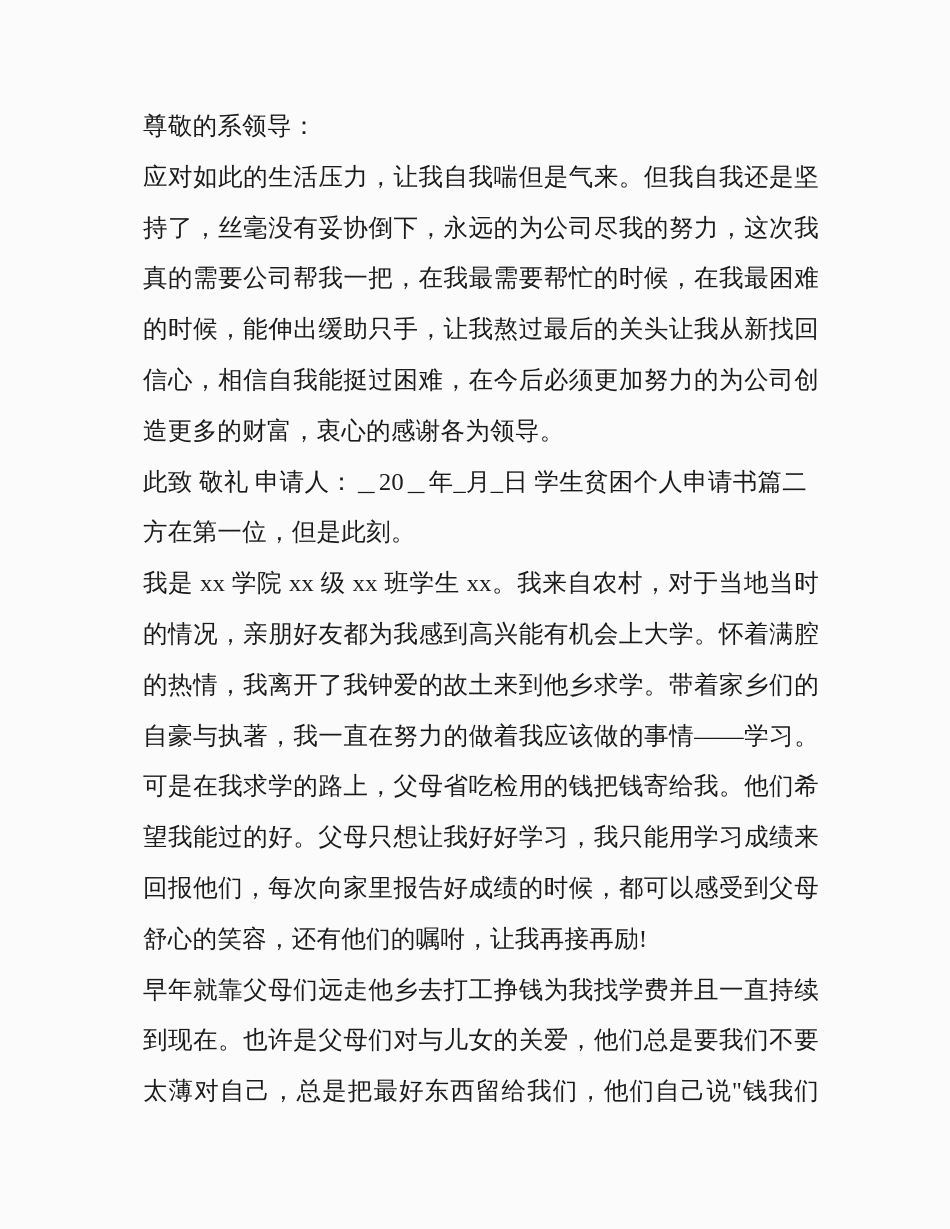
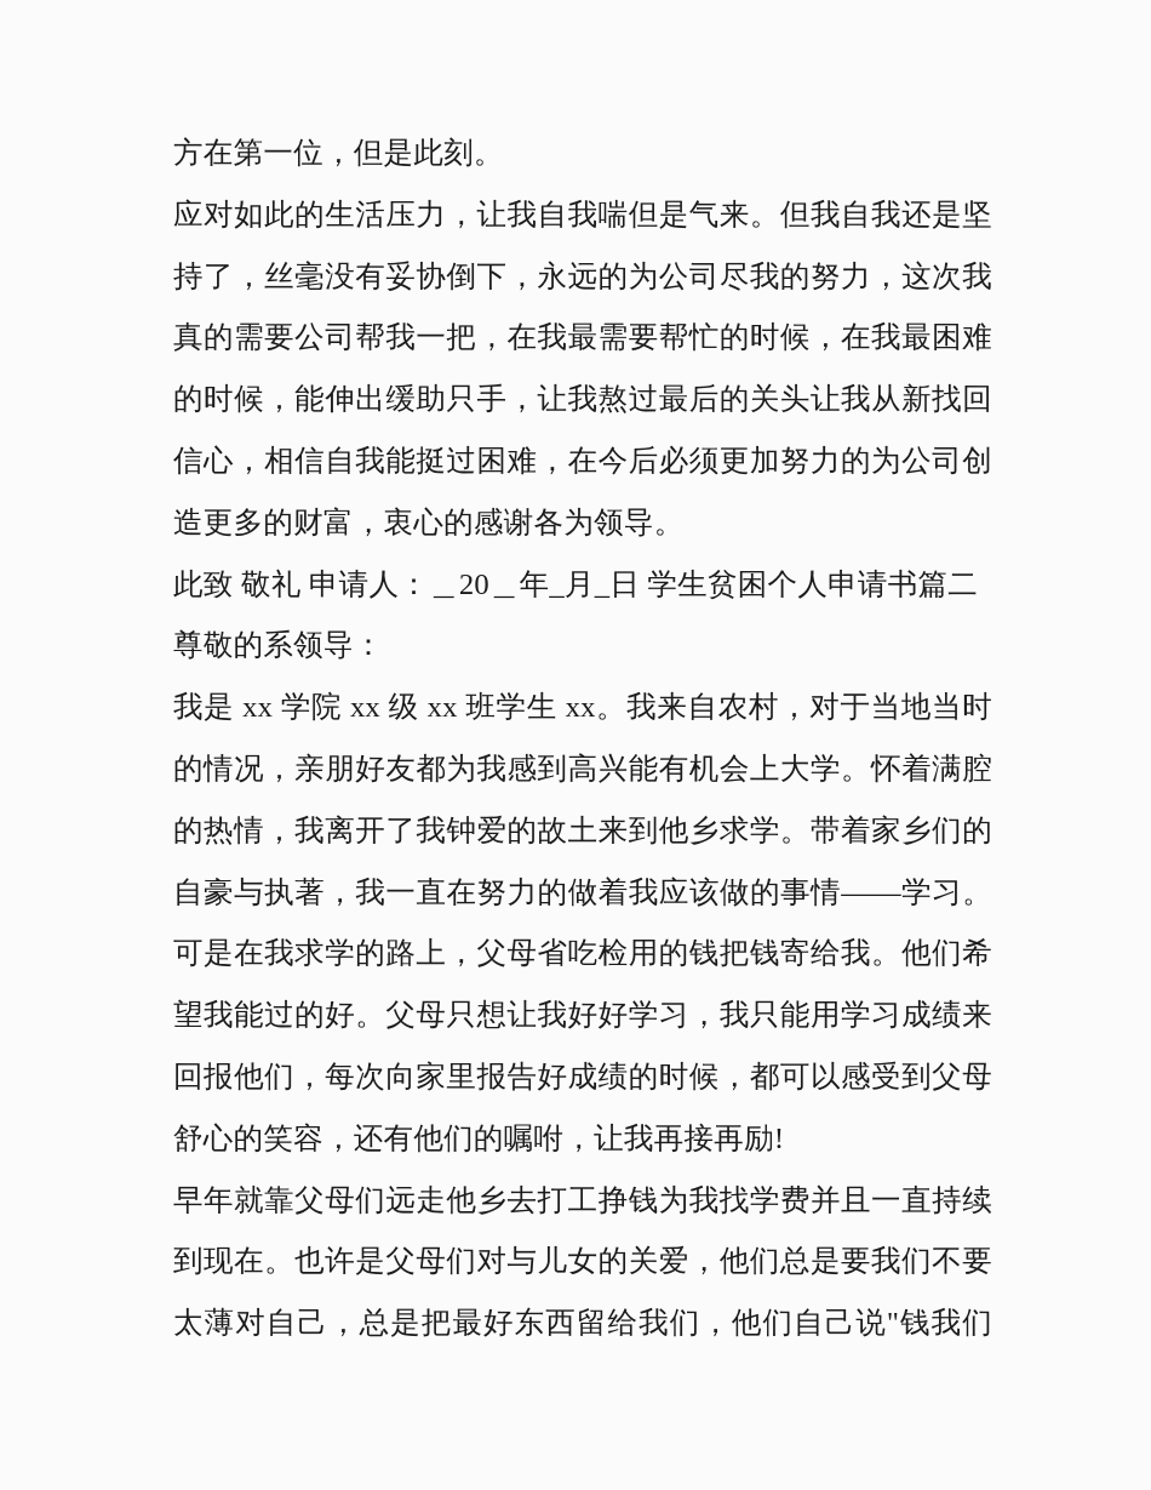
- 尊敬的系领导：
+ 方在第一位，但是此刻。
  应对如此的生活压力，让我自我喘但是气来。但我自我还是坚
  持了，丝毫没有妥协倒下，永远的为公司尽我的努力，这次我
  真的需要公司帮我一把，在我最需要帮忙的时候，在我最困难
  的时候，能伸出缓助只手，让我熬过最后的关头让我从新找回
  信心，相信自我能挺过困难，在今后必须更加努力的为公司创
  造更多的财富，衷心的感谢各为领导。
  此致 敬礼 申请人：＿20＿年_月_日 学生贫困个人申请书篇二
- 方在第一位，但是此刻。
+ 尊敬的系领导：
  我是 xx 学院 xx 级 xx 班学生 xx。我来自农村，对于当地当时
  的情况，亲朋好友都为我感到高兴能有机会上大学。怀着满腔
  的热情，我离开了我钟爱的故土来到他乡求学。带着家乡们的
  自豪与执著，我一直在努力的做着我应该做的事情——学习。
  可是在我求学的路上，父母省吃检用的钱把钱寄给我。他们希
  望我能过的好。父母只想让我好好学习，我只能用学习成绩来
  回报他们，每次向家里报告好成绩的时候，都可以感受到父母
  舒心的笑容，还有他们的嘱咐，让我再接再励!
  早年就靠父母们远走他乡去打工挣钱为我找学费并且一直持续
  到现在。也许是父母们对与儿女的关爱，他们总是要我们不要
  太薄对自己，总是把最好东西留给我们，他们自己说"钱我们
